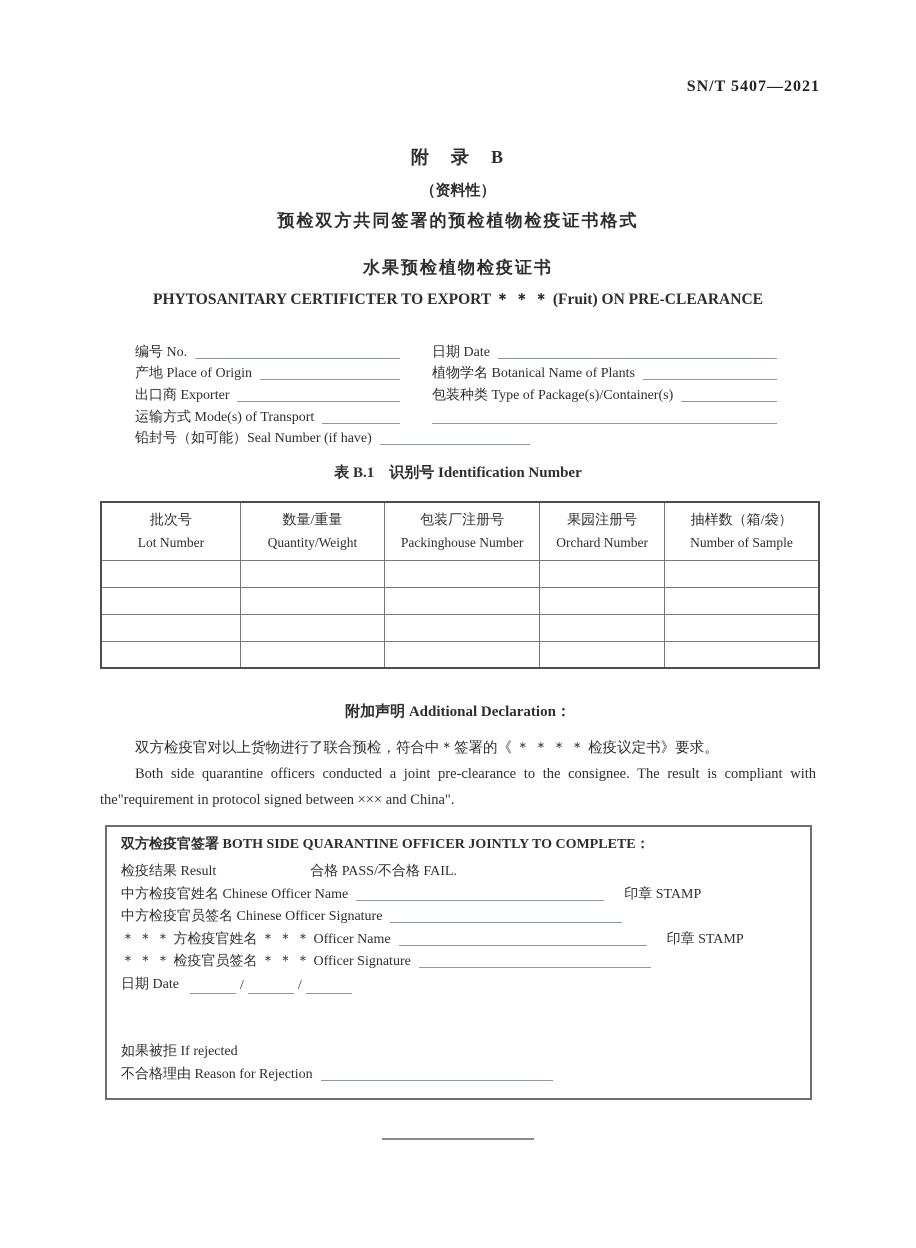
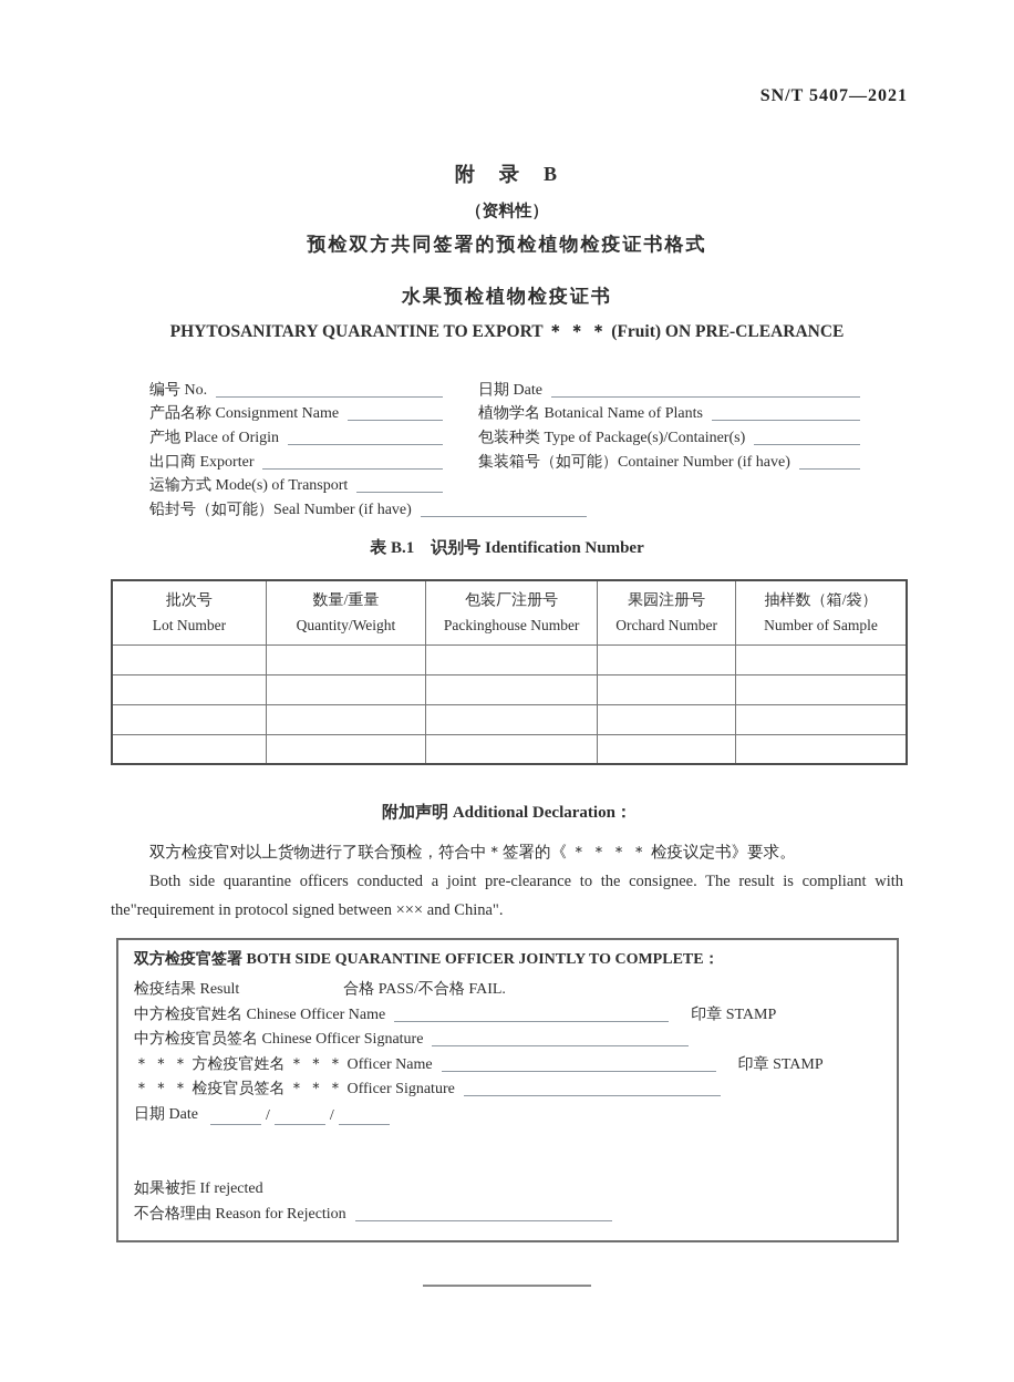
  SN/T 5407—2021
  附 录 B
  （资料性）
  预检双方共同签署的预检植物检疫证书格式
  水果预检植物检疫证书
- PHYTOSANITARY CERTIFICTER TO EXPORT ＊ ＊ ＊ (Fruit) ON PRE-CLEARANCE
+ PHYTOSANITARY QUARANTINE TO EXPORT ＊ ＊ ＊ (Fruit) ON PRE-CLEARANCE
  编号 No.
+ 产品名称 Consignment Name
  产地 Place of Origin
  出口商 Exporter
  运输方式 Mode(s) of Transport
  日期 Date
  植物学名 Botanical Name of Plants
  包装种类 Type of Package(s)/Container(s)
+ 集装箱号（如可能）Container Number (if have)
  铅封号（如可能）Seal Number (if have)
  表 B.1 识别号 Identification Number
  批次号 Lot Number	数量/重量 Quantity/Weight	包装厂注册号 Packinghouse Number	果园注册号 Orchard Number	抽样数（箱/袋） Number of Sample
  附加声明 Additional Declaration：
  双方检疫官对以上货物进行了联合预检，符合中＊签署的《 ＊ ＊ ＊ ＊ 检疫议定书》要求。
  Both side quarantine officers conducted a joint pre-clearance to the consignee. The result is compliant with the"requirement in protocol signed between ××× and China".
  双方检疫官签署 BOTH SIDE QUARANTINE OFFICER JOINTLY TO COMPLETE：
  检疫结果 Result
  合格 PASS/不合格 FAIL.
  中方检疫官姓名 Chinese Officer Name
  印章 STAMP
  中方检疫官员签名 Chinese Officer Signature
  ＊ ＊ ＊ 方检疫官姓名 ＊ ＊ ＊ Officer Name
  印章 STAMP
  ＊ ＊ ＊ 检疫官员签名 ＊ ＊ ＊ Officer Signature
  日期 Date
  /
  /
  如果被拒 If rejected
  不合格理由 Reason for Rejection
